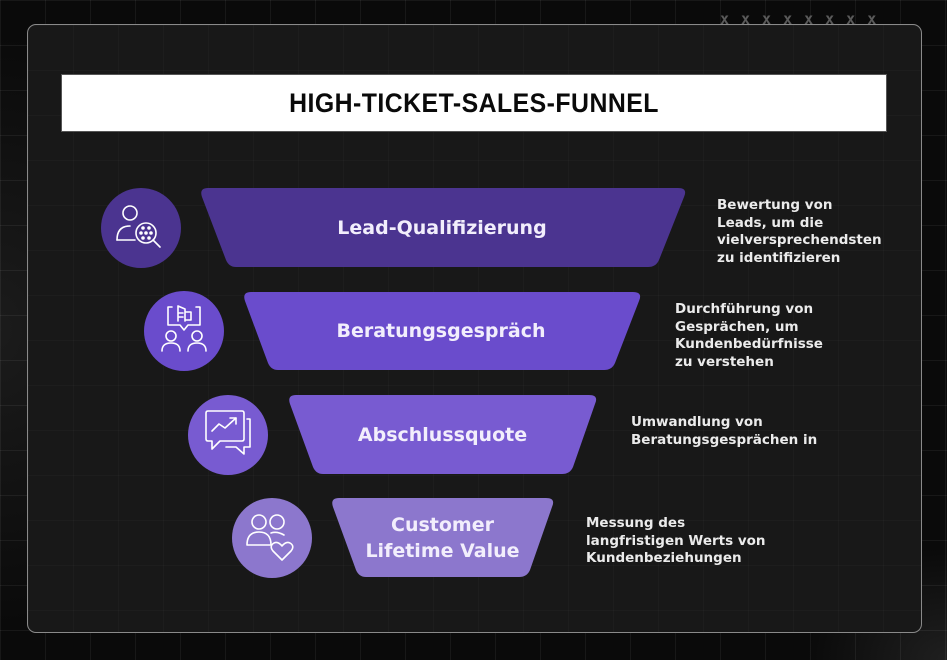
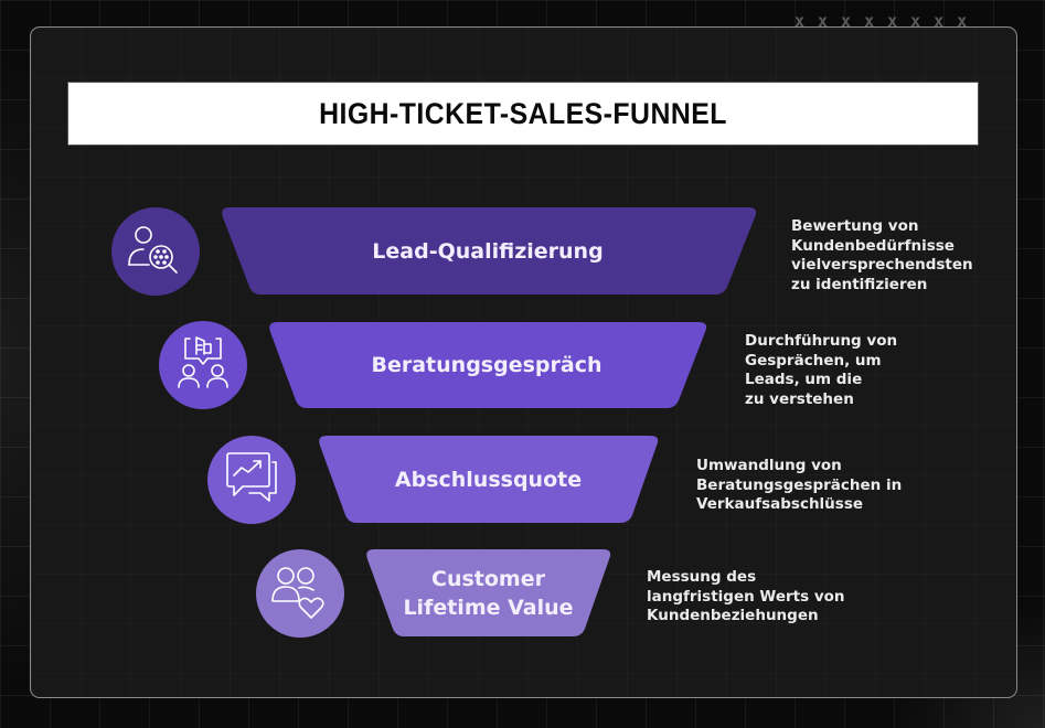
  xxxxxxxx
  HIGH-TICKET-SALES-FUNNEL
  Lead-Qualifizierung
  Bewertung von
- Leads, um die
+ Kundenbedürfnisse
  vielversprechendsten
  zu identifizieren
  Beratungsgespräch
  Durchführung von
  Gesprächen, um
- Kundenbedürfnisse
+ Leads, um die
  zu verstehen
  Abschlussquote
  Umwandlung von
  Beratungsgesprächen in
+ Verkaufsabschlüsse
  Customer
  Lifetime Value
  Messung des
  langfristigen Werts von
  Kundenbeziehungen
